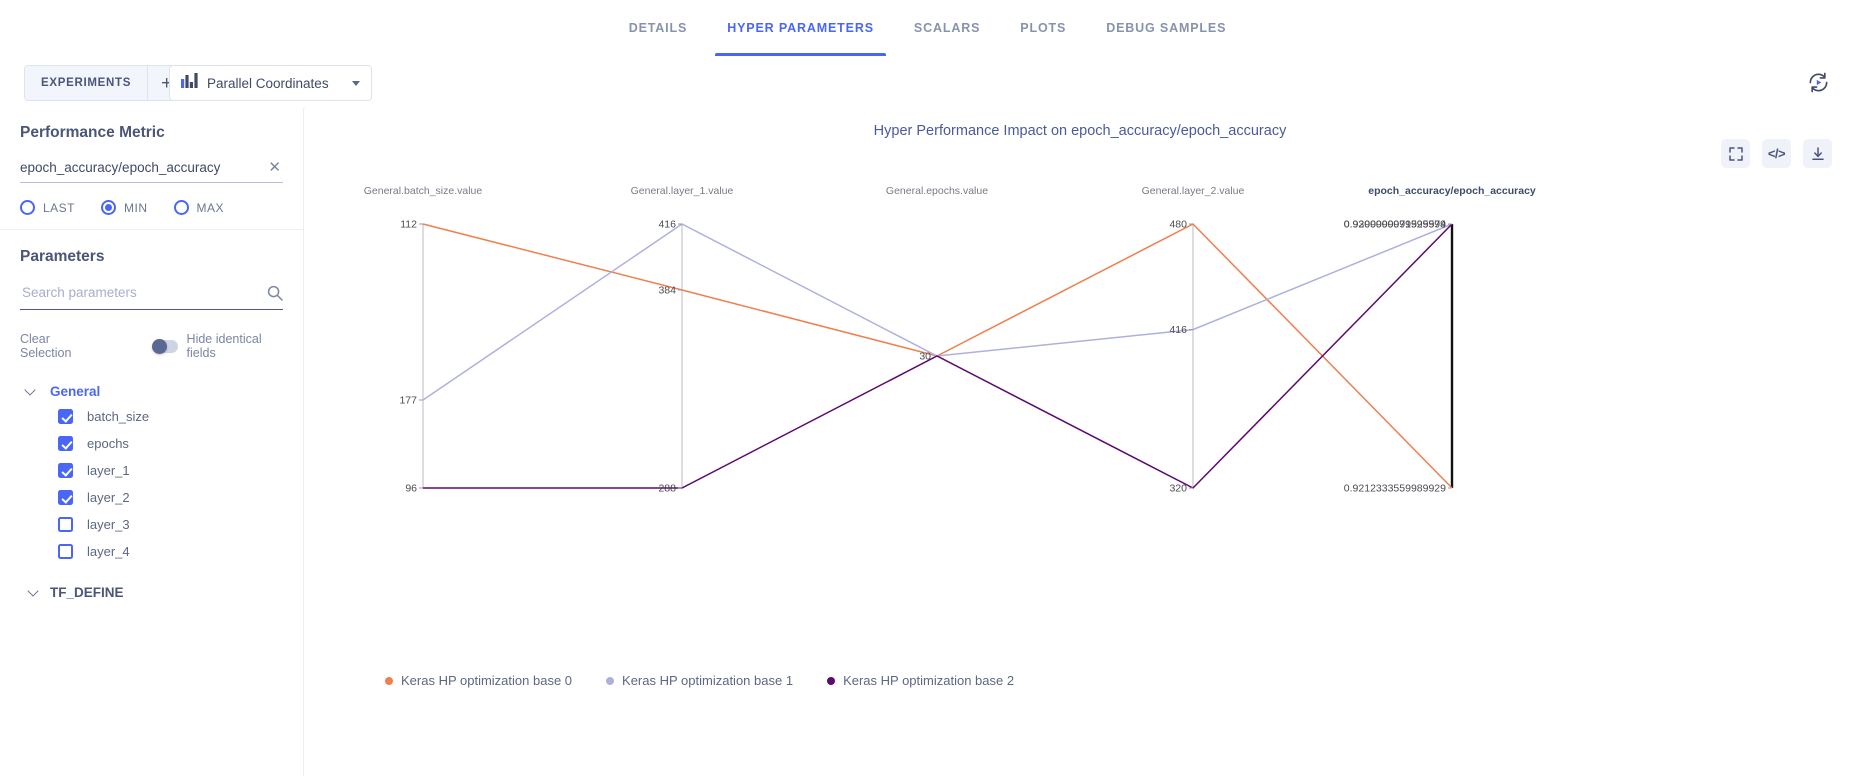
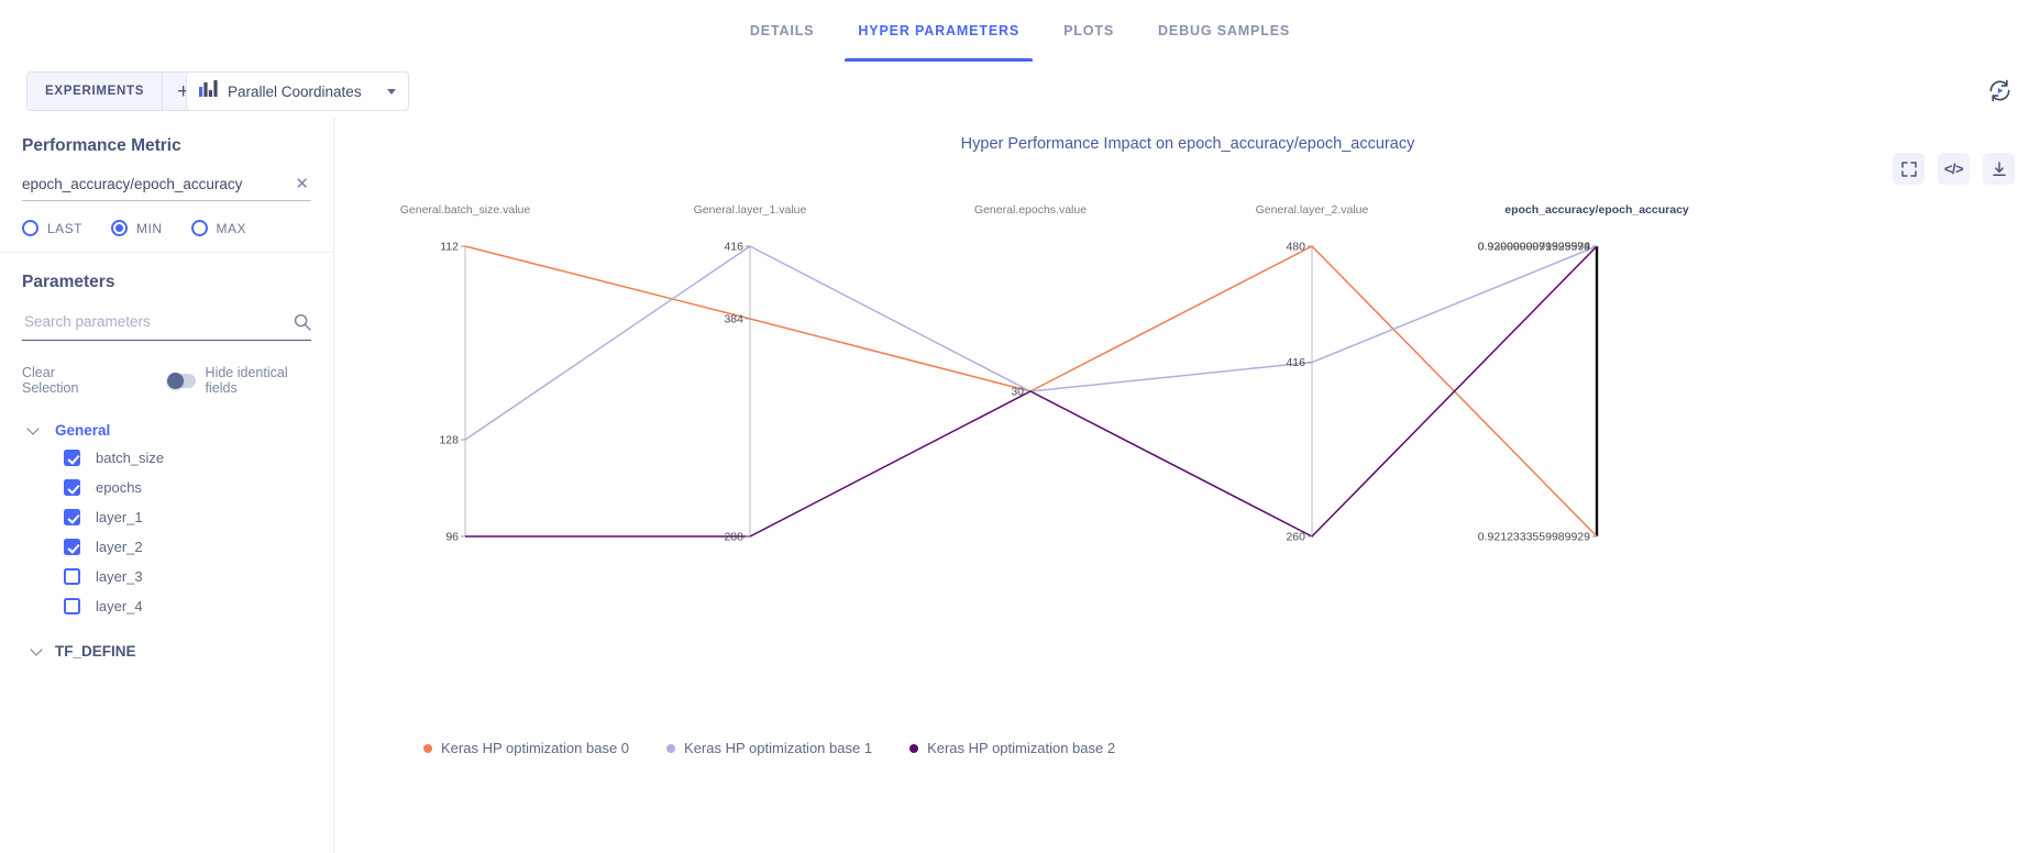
  DETAILS
  HYPER PARAMETERS
- SCALARS
  PLOTS
  DEBUG SAMPLES
  EXPERIMENTS
  +
  Parallel Coordinates
  Performance Metric
  epoch_accuracy/epoch_accuracy
  ✕
  LAST
  MIN
  MAX
  Parameters
  Search parameters
  Clear Selection
  Hide identical fields
  General
  batch_size
  epochs
  layer_1
  layer_2
  layer_3
  layer_4
  TF_DEFINE
  Hyper Performance Impact on epoch_accuracy/epoch_accuracy
  </>
  General.batch_size.value
  General.layer_1.value
  General.epochs.value
  General.layer_2.value
  epoch_accuracy/epoch_accuracy
  112
- 177
+ 128
  96
  416
  384
  288
  30
  480
  416
- 320
+ 260
  0.9300000071525574
  0.9299999999999999
  0.9212333559989929
  Keras HP optimization base 0
  Keras HP optimization base 1
  Keras HP optimization base 2
